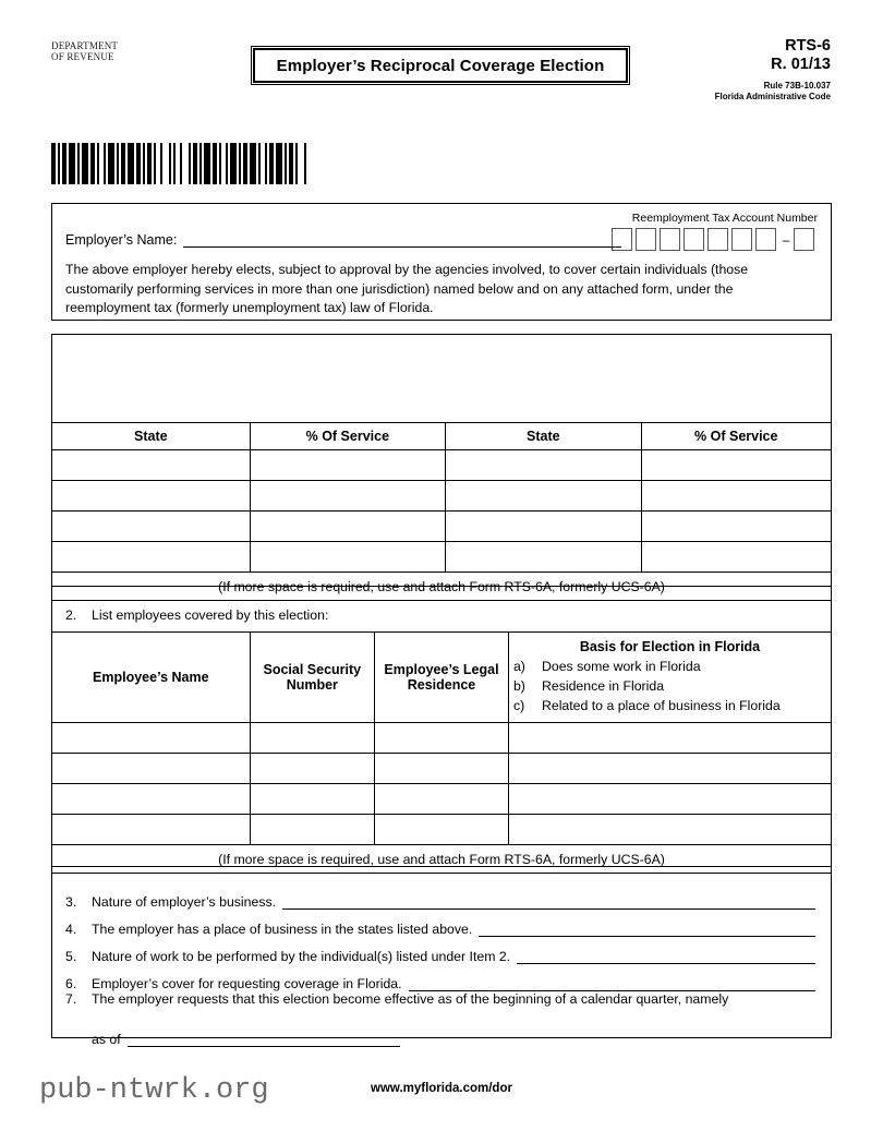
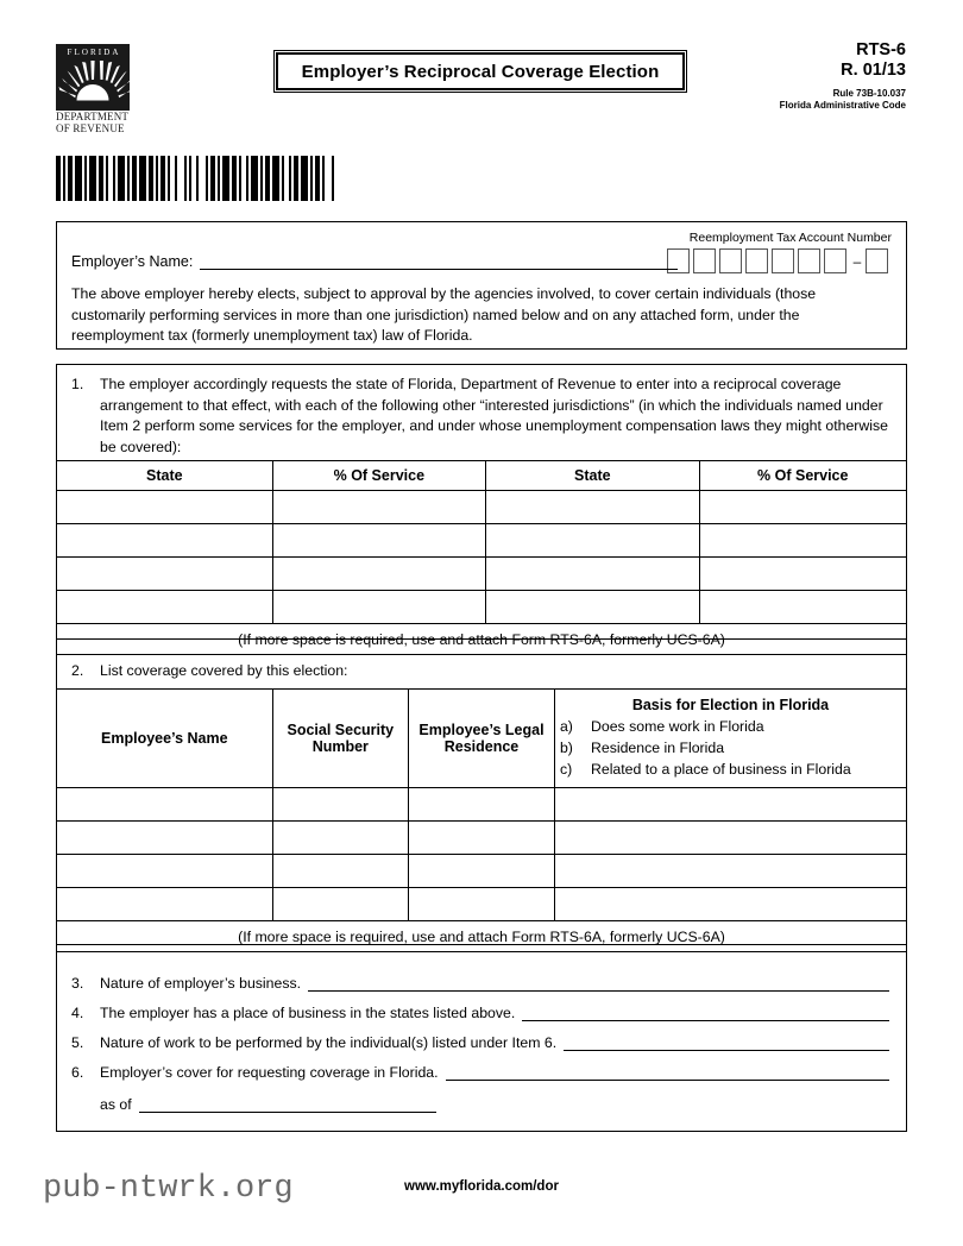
+ FLORIDA
  DEPARTMENT
  OF REVENUE
  Employer’s Reciprocal Coverage Election
  RTS-6
  R. 01/13
  Rule 73B-10.037
  Florida Administrative Code
  Reemployment Tax Account Number
  –
  Employer’s Name:
  The above employer hereby elects, subject to approval by the agencies involved, to cover certain individuals (those customarily performing services in more than one jurisdiction) named below and on any attached form, under the reemployment tax (formerly unemployment tax) law of Florida.
+ 1.
+ The employer accordingly requests the state of Florida, Department of Revenue to enter into a reciprocal coverage arrangement to that effect, with each of the following other “interested jurisdictions” (in which the individuals named under Item 2 perform some services for the employer, and under whose unemployment compensation laws they might otherwise be covered):
  State	% Of Service	State	% Of Service
  (If more space is required, use and attach Form RTS-6A, formerly UCS-6A)
  2.
- List employees covered by this election:
+ List coverage covered by this election:
  Employee’s Name	Social Security Number	Employee’s Legal Residence	Basis for Election in Florida a) Does some work in Floridab) Residence in Floridac) Related to a place of business in Florida
  (If more space is required, use and attach Form RTS-6A, formerly UCS-6A)
  3.
  Nature of employer’s business.
  4.
  The employer has a place of business in the states listed above.
  5.
- Nature of work to be performed by the individual(s) listed under Item 2.
+ Nature of work to be performed by the individual(s) listed under Item 6.
  6.
  Employer’s cover for requesting coverage in Florida.
- 7.
- The employer requests that this election become effective as of the beginning of a calendar quarter, namely
  as of
  pub-ntwrk.org
  www.myflorida.com/dor
